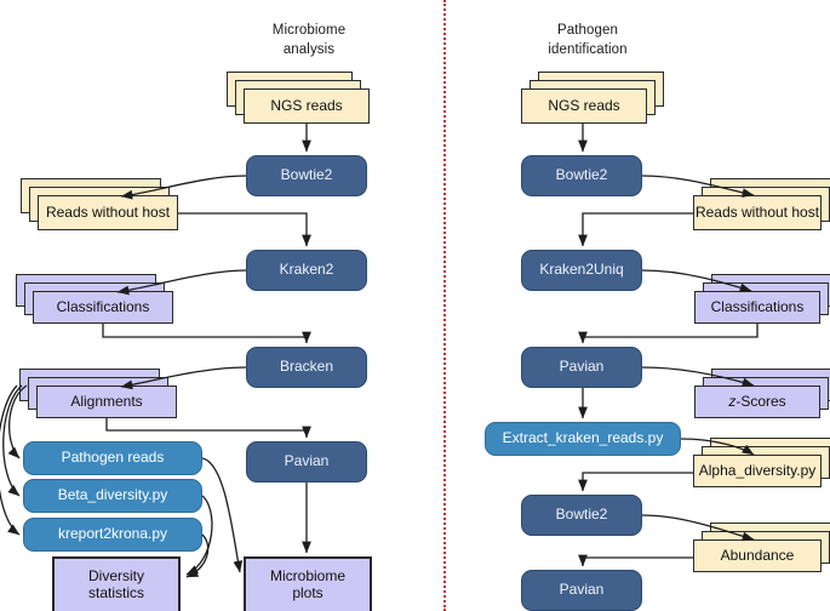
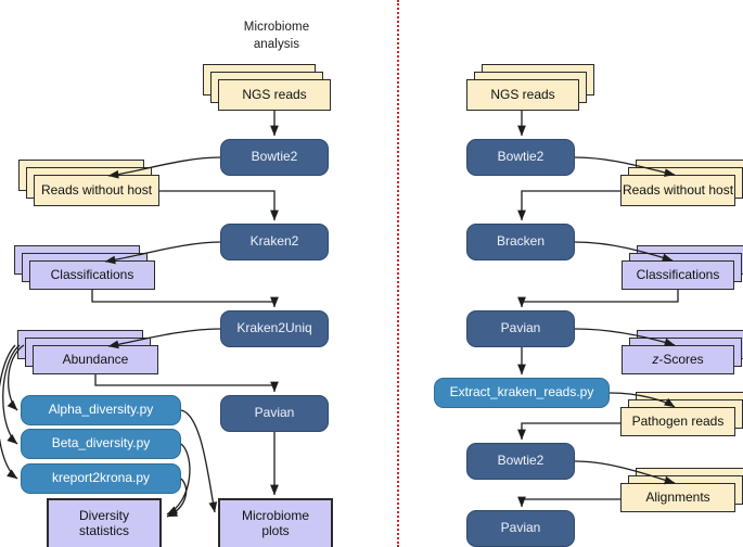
  Microbiome
  analysis
- Pathogen
- identification
  NGS reads
  Bowtie2
  Reads without host
  Kraken2
  Classifications
- Bracken
+ Kraken2Uniq
- Alignments
+ Abundance
- Pathogen reads
+ Alpha_diversity.py
  Pavian
  Beta_diversity.py
  kreport2krona.py
  Diversity
  statistics
  Microbiome
  plots
  NGS reads
  Bowtie2
  Reads without host
- Kraken2Uniq
+ Bracken
  Classifications
  Pavian
  z
  -Scores
  Extract_kraken_reads.py
- Alpha_diversity.py
+ Pathogen reads
  Bowtie2
- Abundance
+ Alignments
  Pavian
